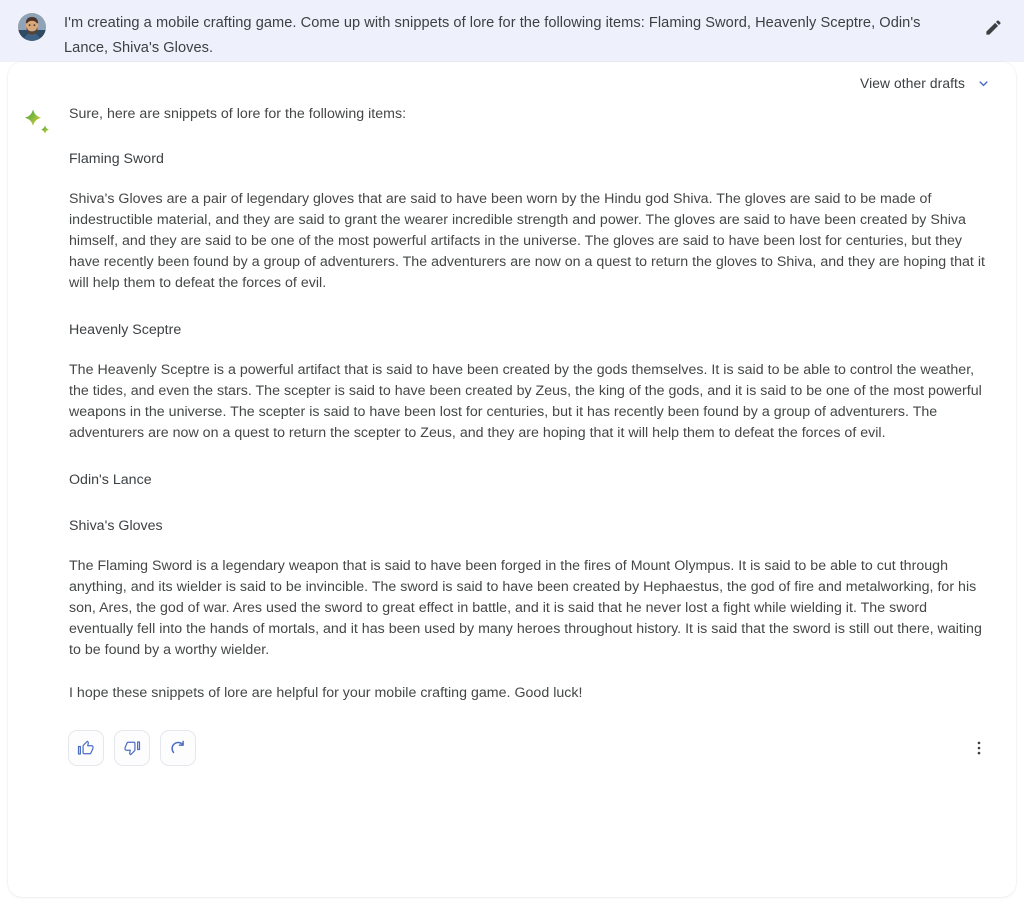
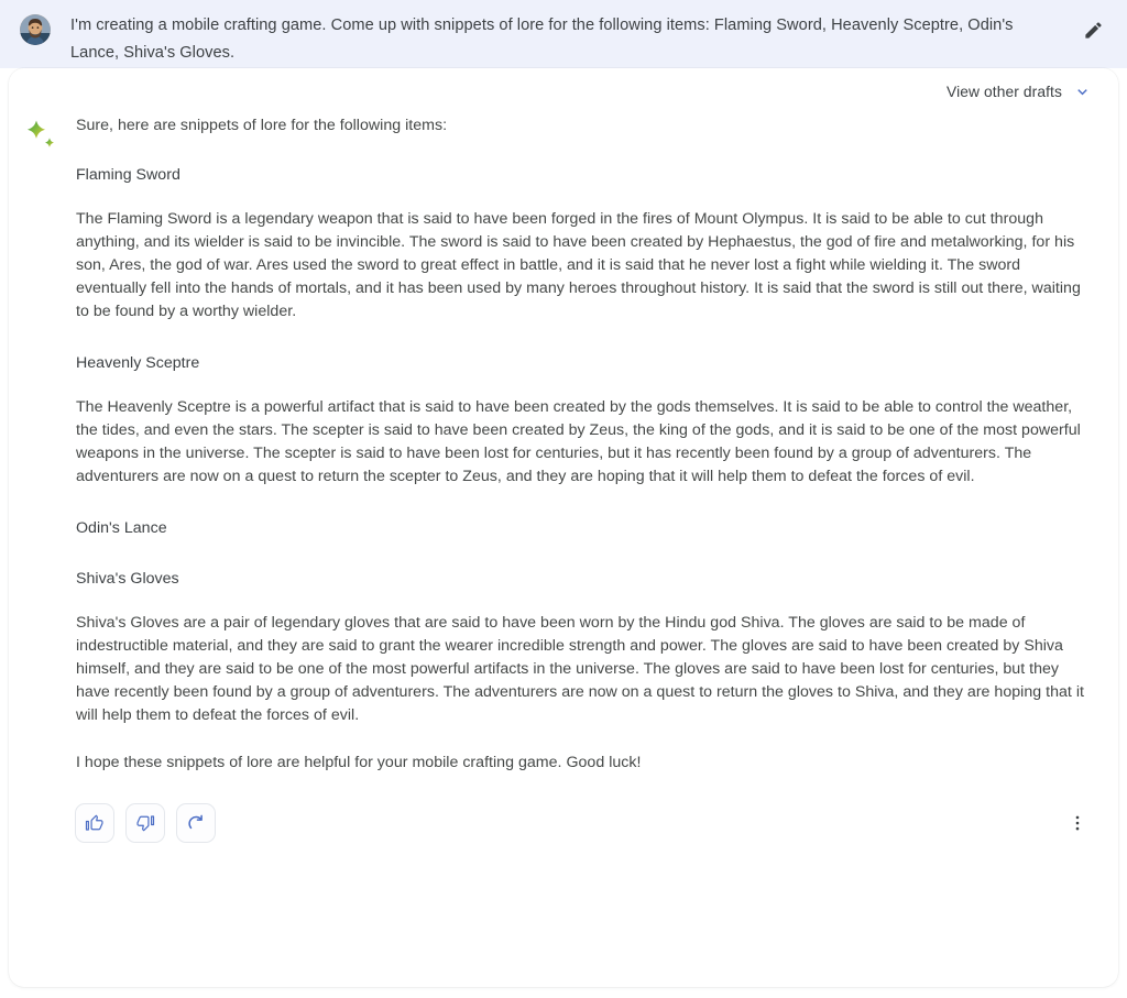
  I'm creating a mobile crafting game. Come up with snippets of lore for the following items: Flaming Sword, Heavenly Sceptre, Odin's Lance, Shiva's Gloves.
  View other drafts
  Sure, here are snippets of lore for the following items:
  Flaming Sword
- Shiva's Gloves are a pair of legendary gloves that are said to have been worn by the Hindu god Shiva. The gloves are said to be made of indestructible material, and they are said to grant the wearer incredible strength and power. The gloves are said to have been created by Shiva himself, and they are said to be one of the most powerful artifacts in the universe. The gloves are said to have been lost for centuries, but they have recently been found by a group of adventurers. The adventurers are now on a quest to return the gloves to Shiva, and they are hoping that it will help them to defeat the forces of evil.
+ The Flaming Sword is a legendary weapon that is said to have been forged in the fires of Mount Olympus. It is said to be able to cut through anything, and its wielder is said to be invincible. The sword is said to have been created by Hephaestus, the god of fire and metalworking, for his son, Ares, the god of war. Ares used the sword to great effect in battle, and it is said that he never lost a fight while wielding it. The sword eventually fell into the hands of mortals, and it has been used by many heroes throughout history. It is said that the sword is still out there, waiting to be found by a worthy wielder.
  Heavenly Sceptre
  The Heavenly Sceptre is a powerful artifact that is said to have been created by the gods themselves. It is said to be able to control the weather, the tides, and even the stars. The scepter is said to have been created by Zeus, the king of the gods, and it is said to be one of the most powerful weapons in the universe. The scepter is said to have been lost for centuries, but it has recently been found by a group of adventurers. The adventurers are now on a quest to return the scepter to Zeus, and they are hoping that it will help them to defeat the forces of evil.
  Odin's Lance
  Shiva's Gloves
- The Flaming Sword is a legendary weapon that is said to have been forged in the fires of Mount Olympus. It is said to be able to cut through anything, and its wielder is said to be invincible. The sword is said to have been created by Hephaestus, the god of fire and metalworking, for his son, Ares, the god of war. Ares used the sword to great effect in battle, and it is said that he never lost a fight while wielding it. The sword eventually fell into the hands of mortals, and it has been used by many heroes throughout history. It is said that the sword is still out there, waiting to be found by a worthy wielder.
+ Shiva's Gloves are a pair of legendary gloves that are said to have been worn by the Hindu god Shiva. The gloves are said to be made of indestructible material, and they are said to grant the wearer incredible strength and power. The gloves are said to have been created by Shiva himself, and they are said to be one of the most powerful artifacts in the universe. The gloves are said to have been lost for centuries, but they have recently been found by a group of adventurers. The adventurers are now on a quest to return the gloves to Shiva, and they are hoping that it will help them to defeat the forces of evil.
  I hope these snippets of lore are helpful for your mobile crafting game. Good luck!
